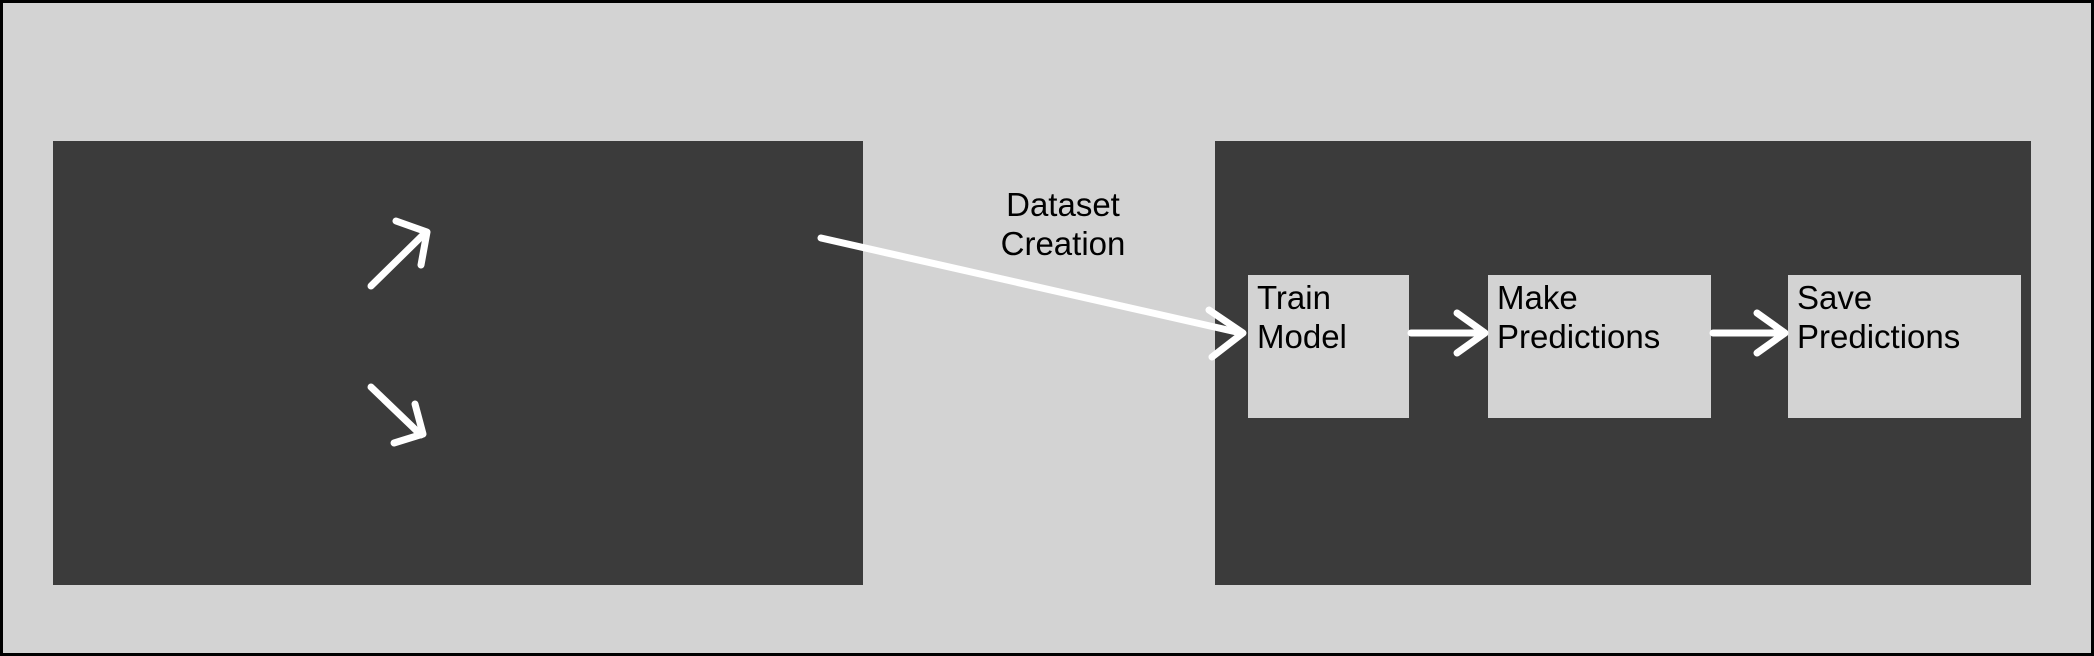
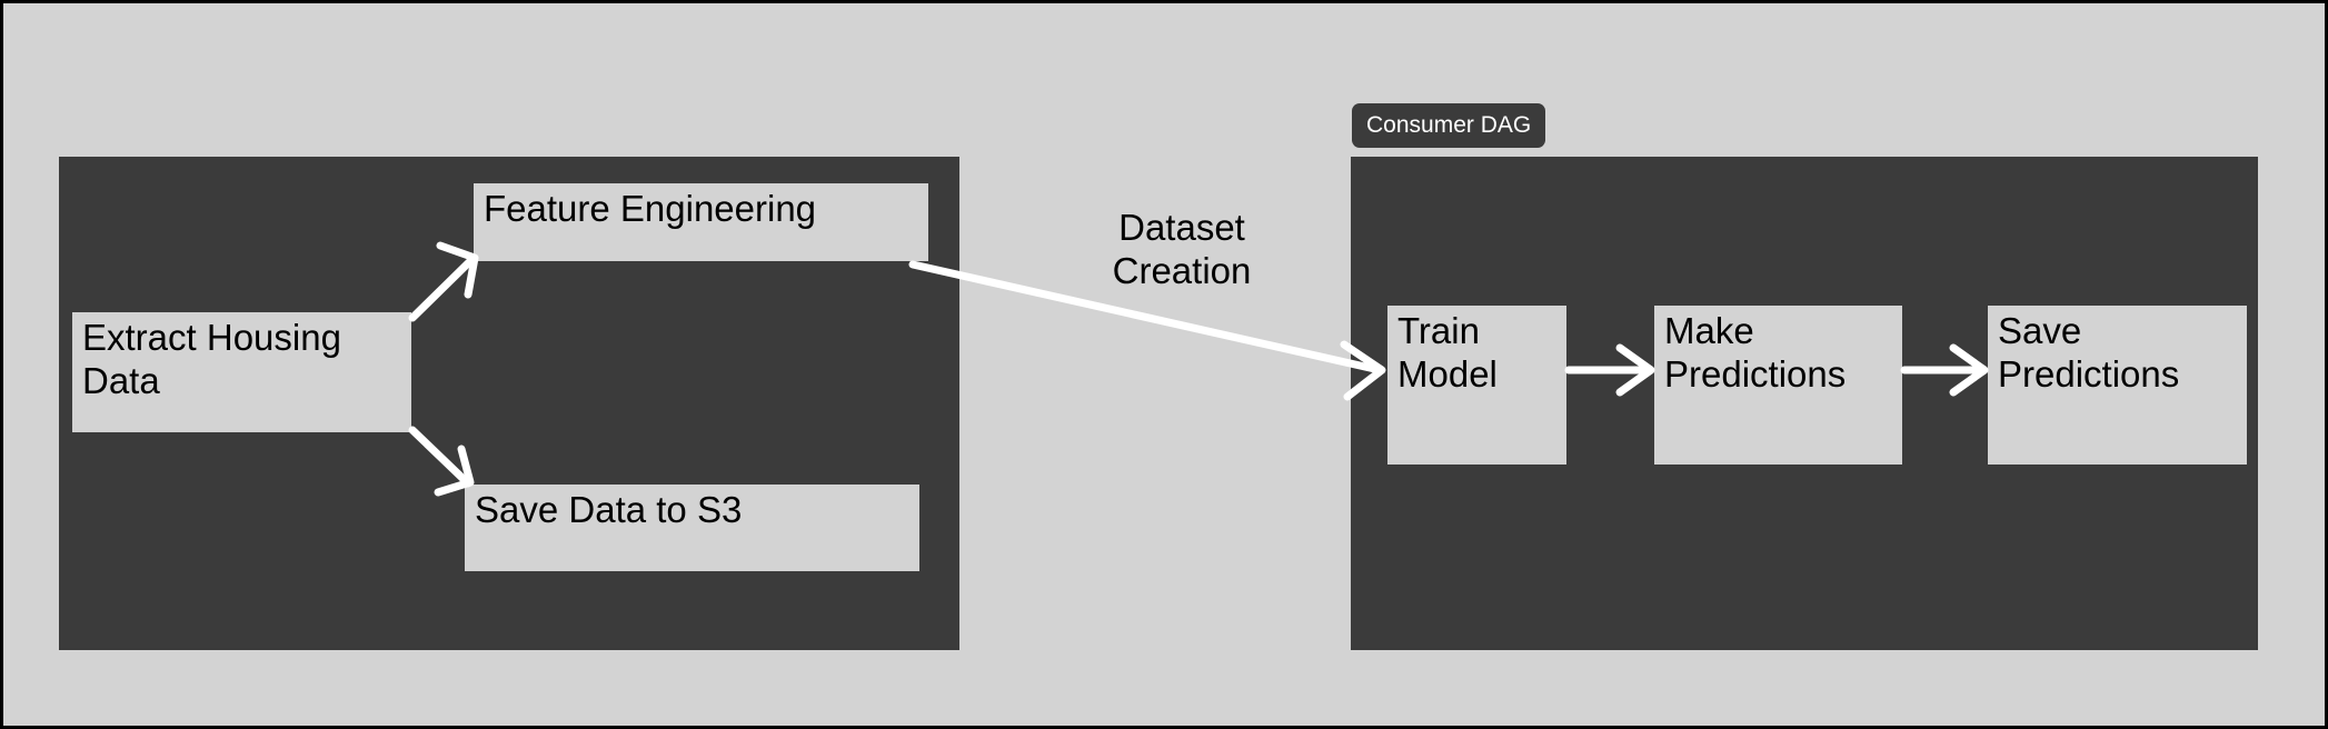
+ Extract Housing
+ Data
+ Feature Engineering
+ Save Data to S3
+ Consumer DAG
  Train
  Model
  Make
  Predictions
  Save
  Predictions
  Dataset
  Creation
